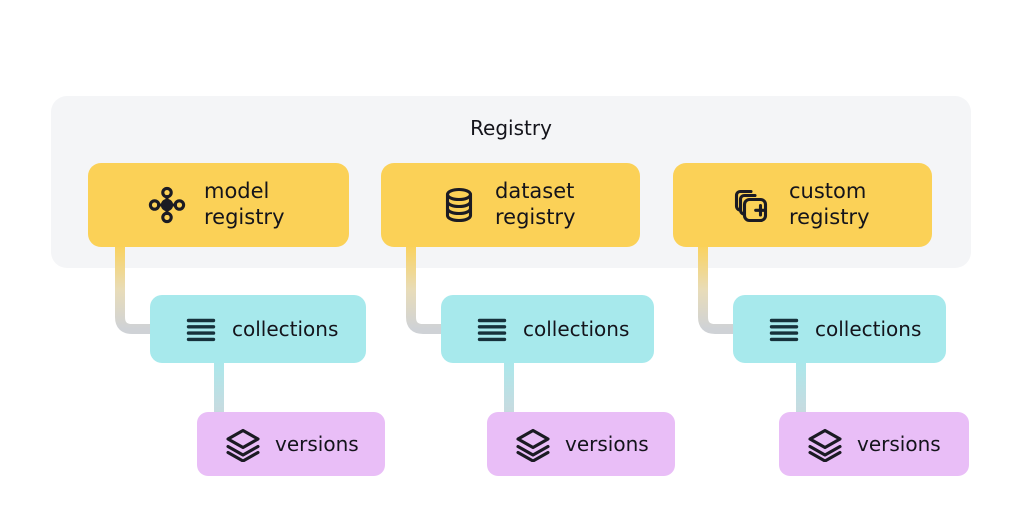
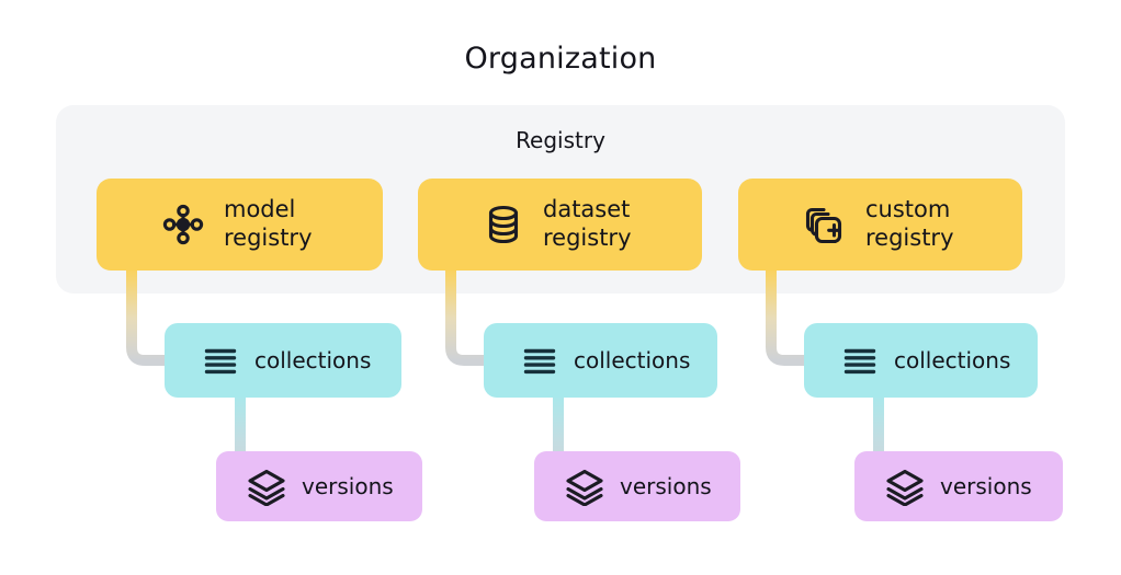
+ Organization
  Registry
  model
  registry
  dataset
  registry
  custom
  registry
  collections
  collections
  collections
  versions
  versions
  versions
